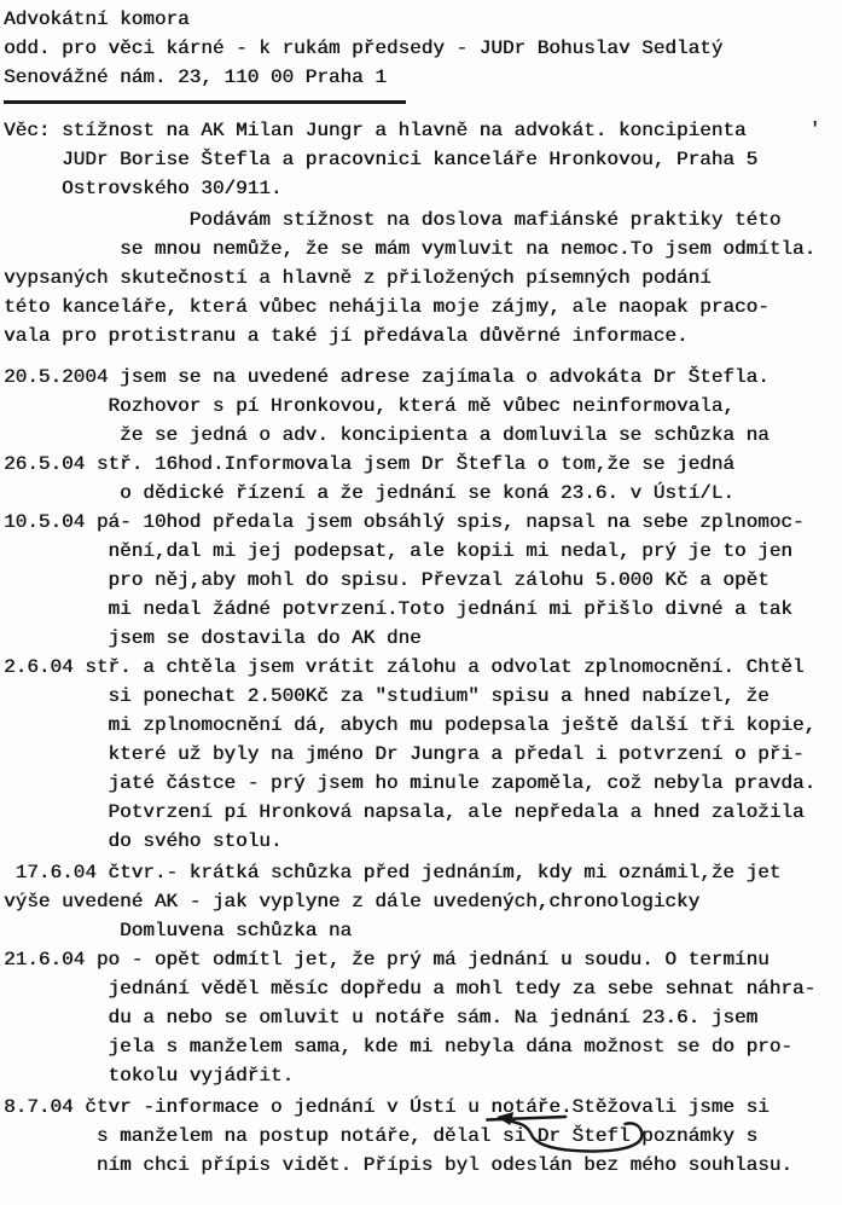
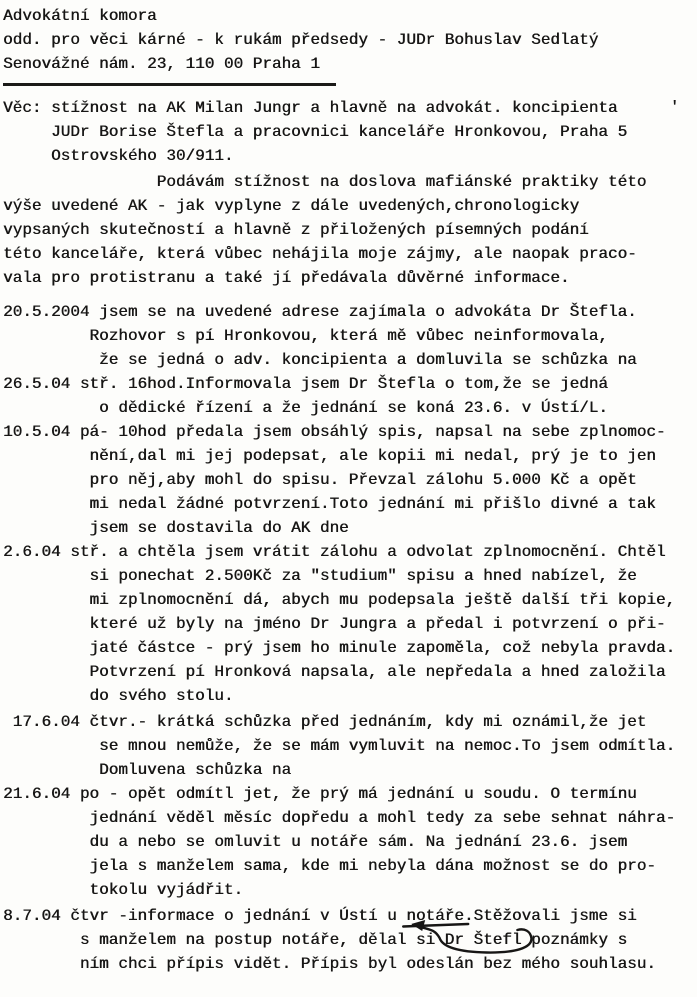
  Advokátní komora
  odd. pro věci kárné - k rukám předsedy - JUDr Bohuslav Sedlatý
  Senovážné nám. 23, 110 00 Praha 1
  Věc: stížnost na AK Milan Jungr a hlavně na advokát. koncipienta
  JUDr Borise Štefla a pracovnici kanceláře Hronkovou, Praha 5
  Ostrovského 30/911.
  Podávám stížnost na doslova mafiánské praktiky této
- se mnou nemůže, že se mám vymluvit na nemoc.To jsem odmítla.
+ výše uvedené AK - jak vyplyne z dále uvedených,chronologicky
  vypsaných skutečností a hlavně z přiložených písemných podání
  této kanceláře, která vůbec nehájila moje zájmy, ale naopak praco-
  vala pro protistranu a také jí předávala důvěrné informace.
  20.5.2004 jsem se na uvedené adrese zajímala o advokáta Dr Štefla.
  Rozhovor s pí Hronkovou, která mě vůbec neinformovala,
  že se jedná o adv. koncipienta a domluvila se schůzka na
  26.5.04 stř. 16hod.Informovala jsem Dr Štefla o tom,že se jedná
  o dědické řízení a že jednání se koná 23.6. v Ústí/L.
  10.5.04 pá- 10hod předala jsem obsáhlý spis, napsal na sebe zplnomoc-
  nění,dal mi jej podepsat, ale kopii mi nedal, prý je to jen
  pro něj,aby mohl do spisu. Převzal zálohu 5.000 Kč a opět
  mi nedal žádné potvrzení.Toto jednání mi přišlo divné a tak
  jsem se dostavila do AK dne
  2.6.04 stř. a chtěla jsem vrátit zálohu a odvolat zplnomocnění. Chtěl
  si ponechat 2.500Kč za "studium" spisu a hned nabízel, že
  mi zplnomocnění dá, abych mu podepsala ještě další tři kopie,
  které už byly na jméno Dr Jungra a předal i potvrzení o při-
  jaté částce - prý jsem ho minule zapoměla, což nebyla pravda.
  Potvrzení pí Hronková napsala, ale nepředala a hned založila
  do svého stolu.
  17.6.04 čtvr.- krátká schůzka před jednáním, kdy mi oznámil,že jet
- výše uvedené AK - jak vyplyne z dále uvedených,chronologicky
+ se mnou nemůže, že se mám vymluvit na nemoc.To jsem odmítla.
  Domluvena schůzka na
  21.6.04 po - opět odmítl jet, že prý má jednání u soudu. O termínu
  jednání věděl měsíc dopředu a mohl tedy za sebe sehnat náhra-
  du a nebo se omluvit u notáře sám. Na jednání 23.6. jsem
  jela s manželem sama, kde mi nebyla dána možnost se do pro-
  tokolu vyjádřit.
  8.7.04 čtvr -informace o jednání v Ústí u notáře.Stěžovali jsme si
  s manželem na postup notáře, dělal si Dr Štefl poznámky s
  ním chci přípis vidět. Přípis byl odeslán bez mého souhlasu.
  '
